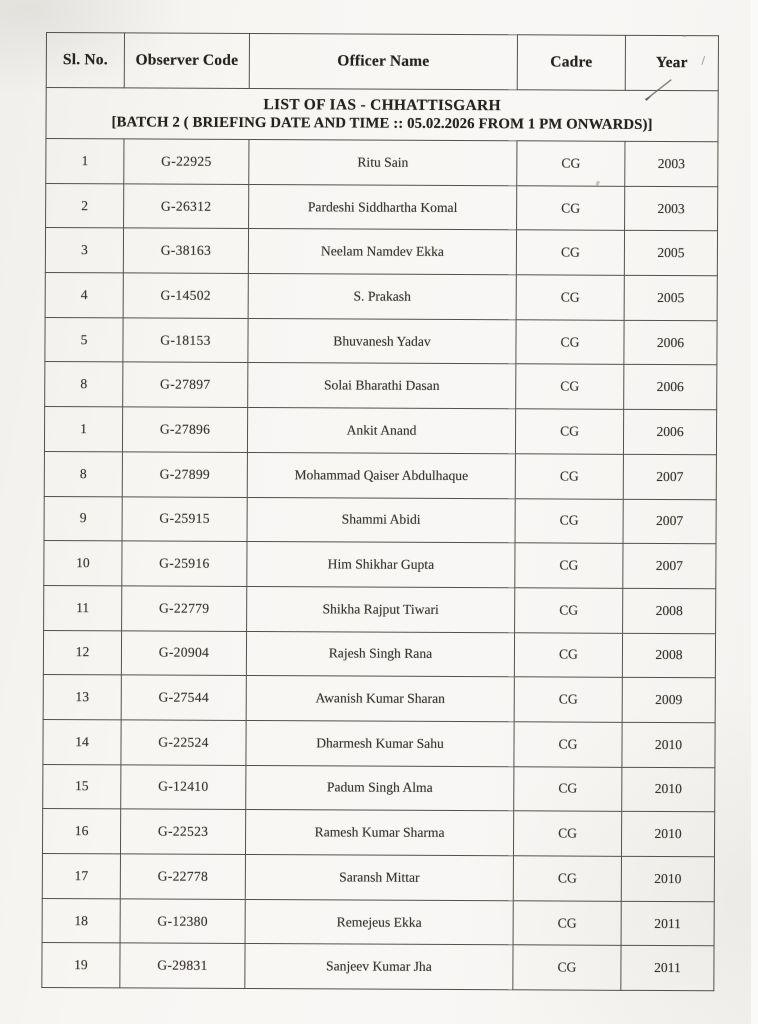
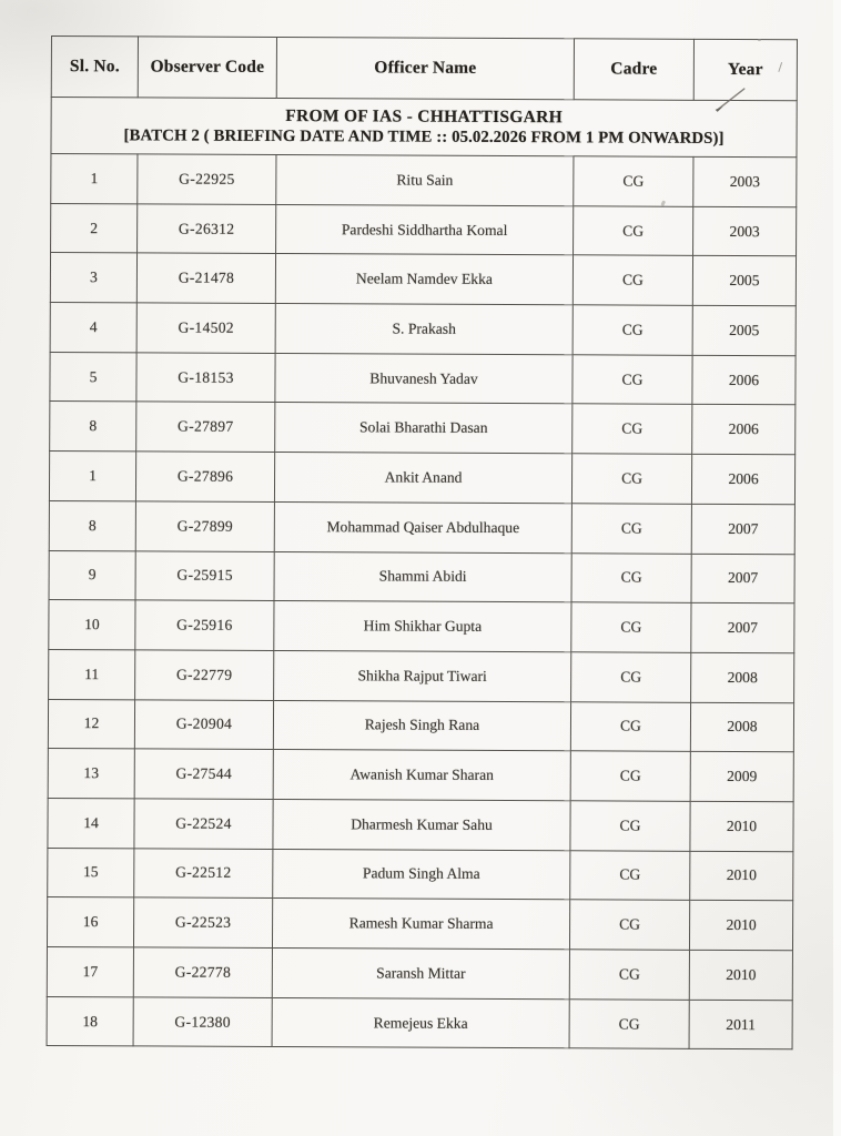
  Sl. No.	Observer Code	Officer Name	Cadre	Year
- LIST OF IAS - CHHATTISGARH [BATCH 2 ( BRIEFING DATE AND TIME :: 05.02.2026 FROM 1 PM ONWARDS)]
+ FROM OF IAS - CHHATTISGARH [BATCH 2 ( BRIEFING DATE AND TIME :: 05.02.2026 FROM 1 PM ONWARDS)]
  1	G-22925	Ritu Sain	CG	2003
  2	G-26312	Pardeshi Siddhartha Komal	CG	2003
- 3	G-38163	Neelam Namdev Ekka	CG	2005
+ 3	G-21478	Neelam Namdev Ekka	CG	2005
  4	G-14502	S. Prakash	CG	2005
  5	G-18153	Bhuvanesh Yadav	CG	2006
  8	G-27897	Solai Bharathi Dasan	CG	2006
  1	G-27896	Ankit Anand	CG	2006
  8	G-27899	Mohammad Qaiser Abdulhaque	CG	2007
  9	G-25915	Shammi Abidi	CG	2007
  10	G-25916	Him Shikhar Gupta	CG	2007
  11	G-22779	Shikha Rajput Tiwari	CG	2008
  12	G-20904	Rajesh Singh Rana	CG	2008
  13	G-27544	Awanish Kumar Sharan	CG	2009
  14	G-22524	Dharmesh Kumar Sahu	CG	2010
- 15	G-12410	Padum Singh Alma	CG	2010
+ 15	G-22512	Padum Singh Alma	CG	2010
  16	G-22523	Ramesh Kumar Sharma	CG	2010
  17	G-22778	Saransh Mittar	CG	2010
  18	G-12380	Remejeus Ekka	CG	2011
- 19	G-29831	Sanjeev Kumar Jha	CG	2011
